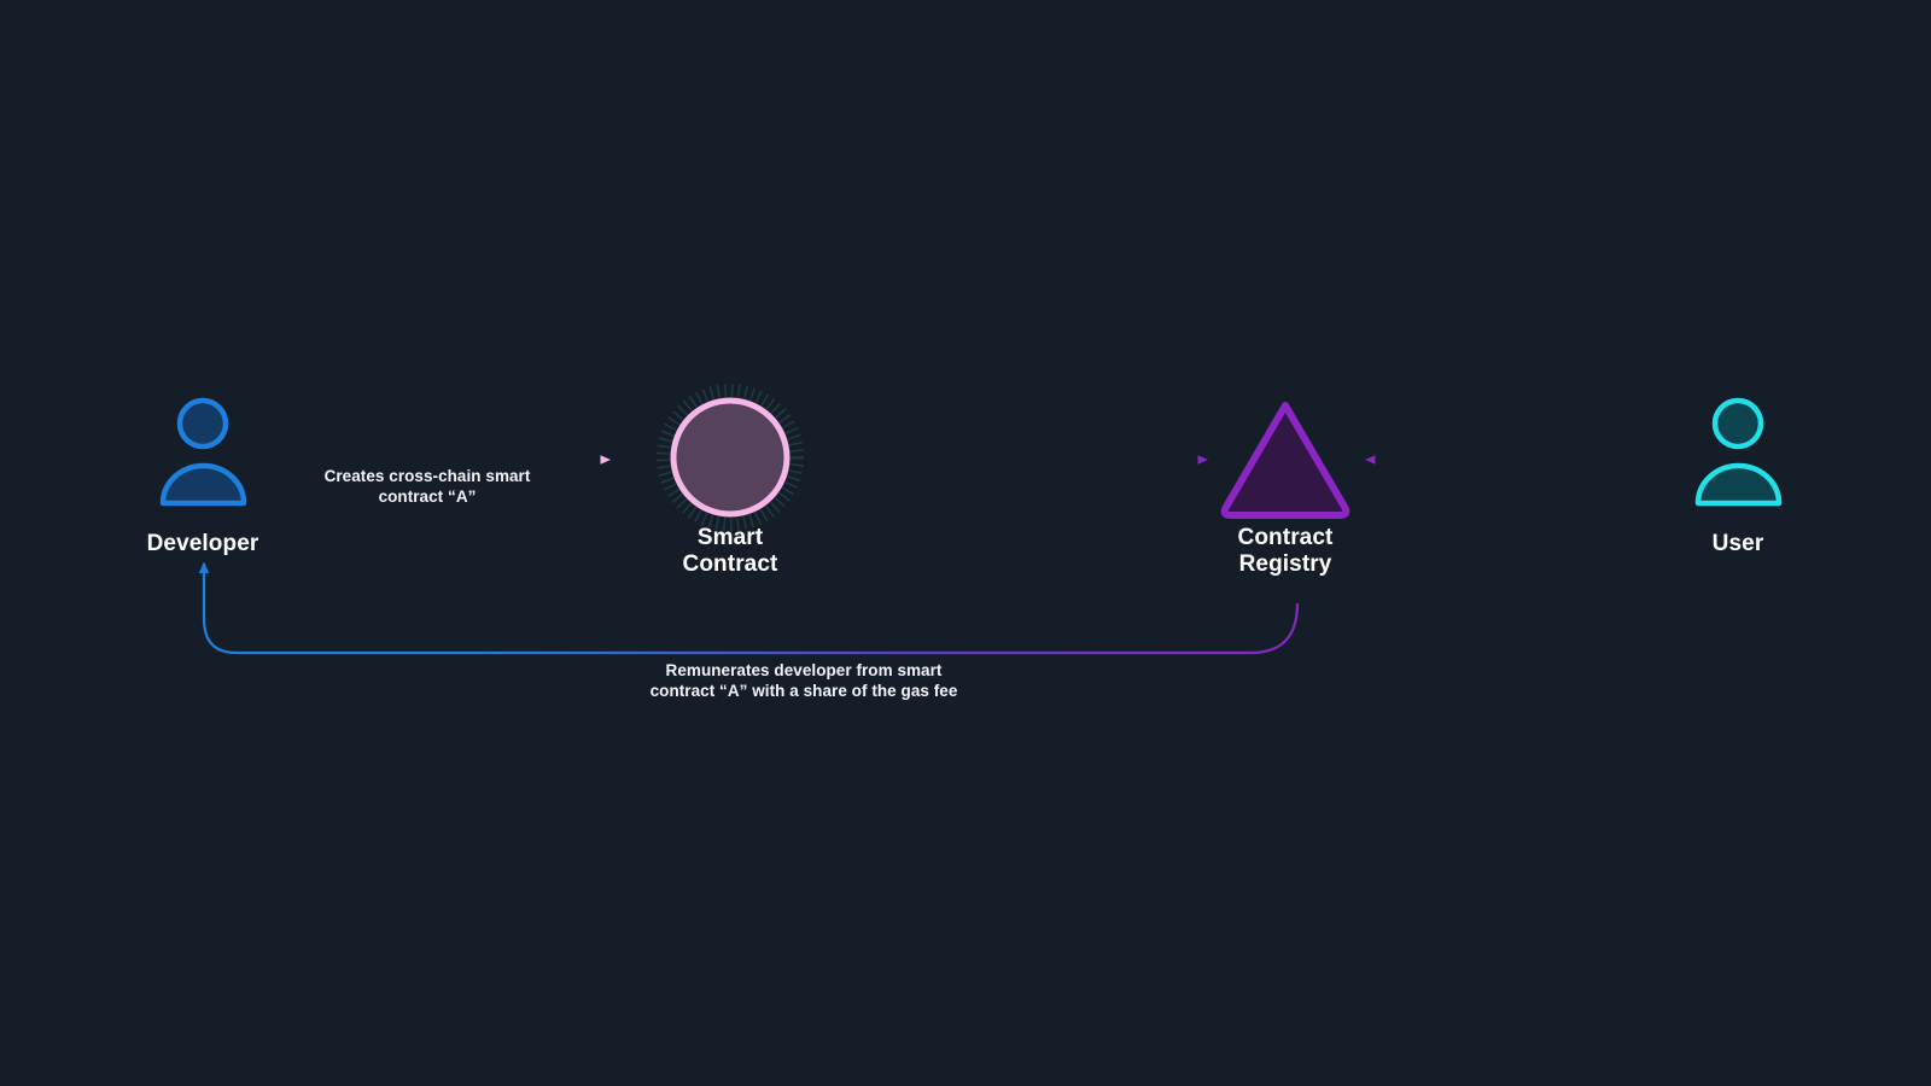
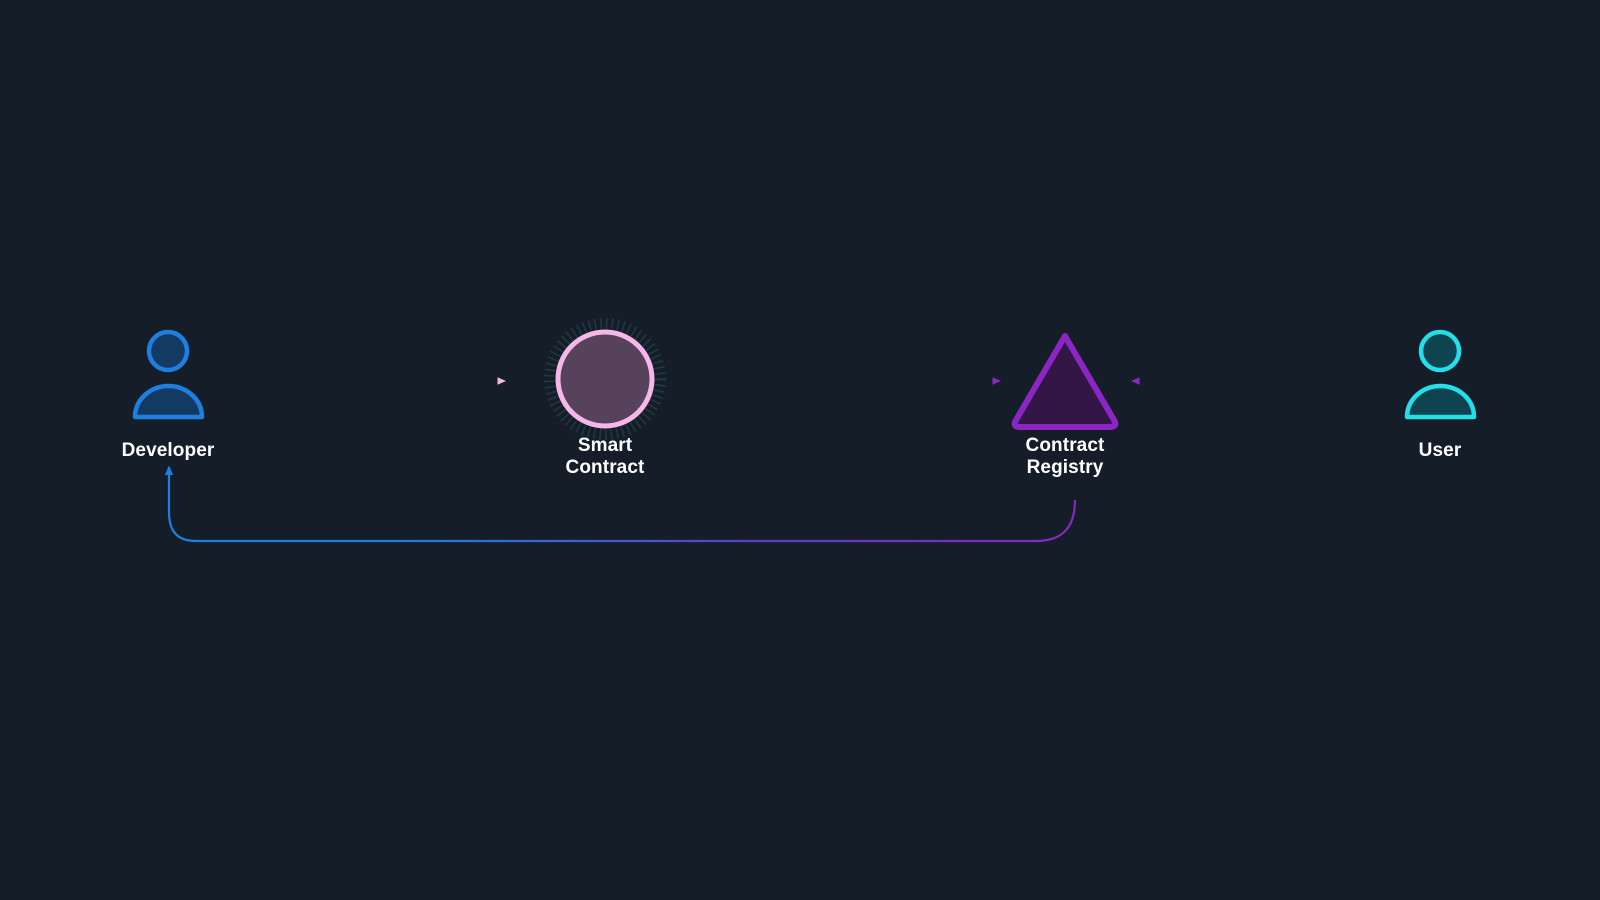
  Developer
  Smart
  Contract
  Contract
  Registry
  User
- Creates cross-chain smart
- contract “A”
- Remunerates developer from smart
- contract “A” with a share of the gas fee
